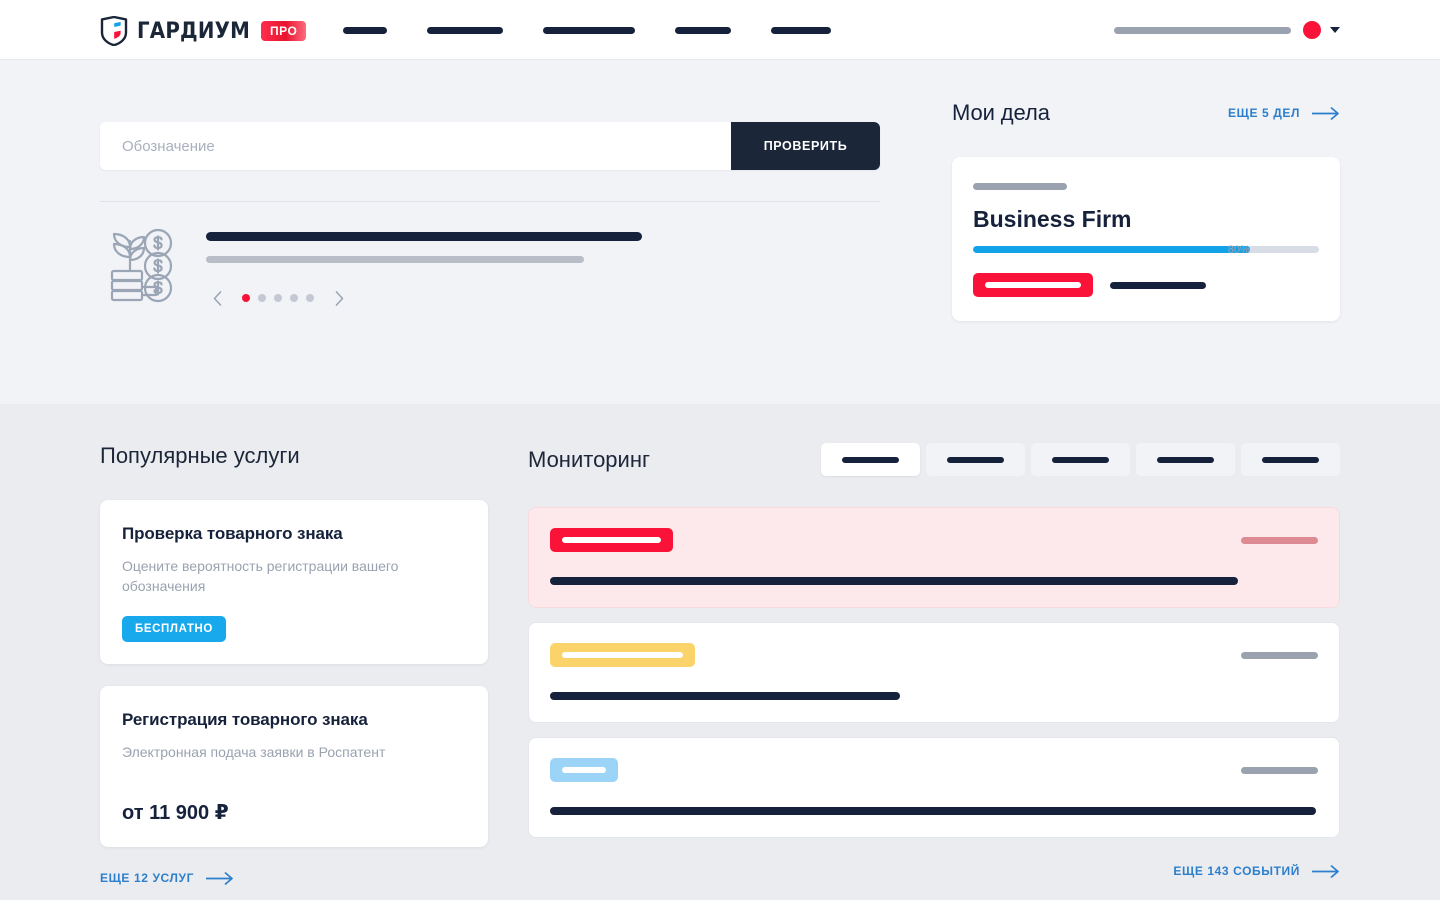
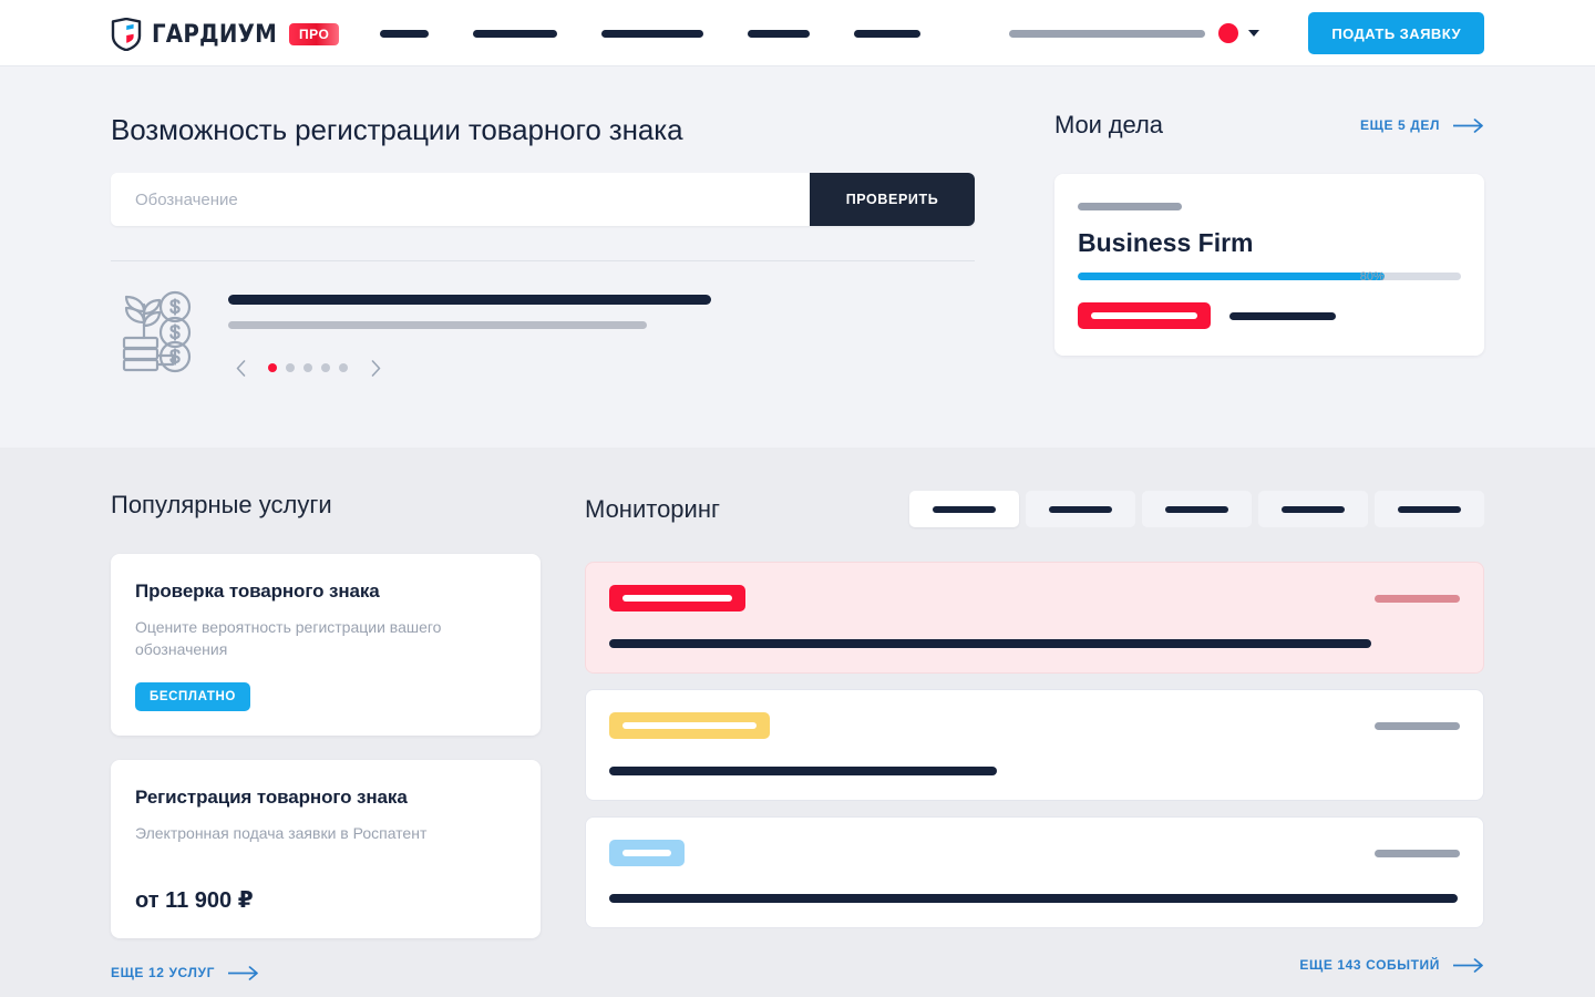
  ГАРДИУМ
  ПРО
+ ПОДАТЬ ЗАЯВКУ
+ Возможность регистрации товарного знака
  Обозначение
  ПРОВЕРИТЬ
  Мои дела
  ЕЩЕ 5 ДЕЛ
  Business Firm
  80%
  Популярные услуги
  Проверка товарного знака
  Оцените вероятность регистрации вашего обозначения
  БЕСПЛАТНО
  Регистрация товарного знака
  Электронная подача заявки в Роспатент
  от 11 900 ₽
  ЕЩЕ 12 УСЛУГ
  Мониторинг
  ЕЩЕ 143 СОБЫТИЙ
